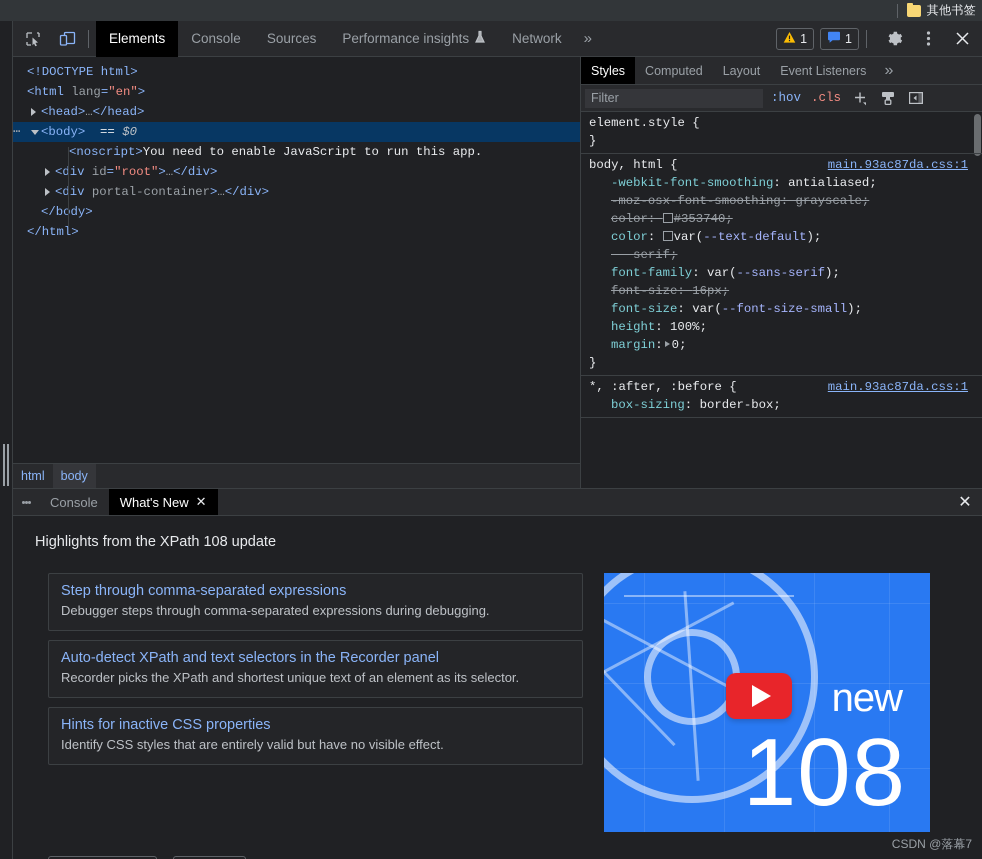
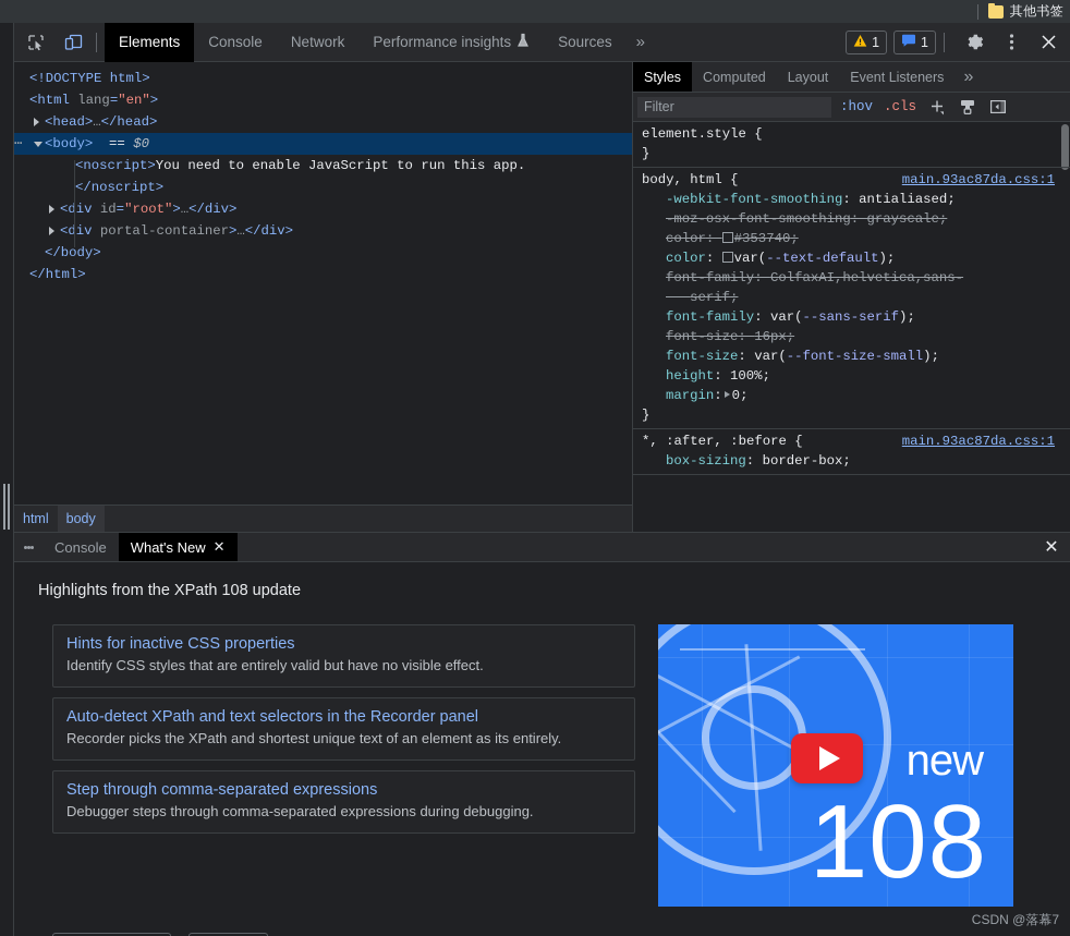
  其他书签
  Elements
  Console
- Sources
+ Network
  Performance insights
- Network
+ Sources
  »
  1
  1
  <!DOCTYPE html>
  <html lang="en">
  <head>…</head>
  ⋯
  <body> == $0
  <noscript>You need to enable JavaScript to run this app.
+ </noscript>
  <div id="root">…</div>
  <div portal-container>…</div>
  </body>
  </html>
  html
  body
  Styles
  Computed
  Layout
  Event Listeners
  »
  Filter
  :hov
  .cls
  element.style {
  }
  body, html {
  main.93ac87da.css:1
  -webkit-font-smoothing: antialiased;
  -moz-osx-font-smoothing: grayscale;
  color: #353740;
  color: var(--text-default);
+ font-family: ColfaxAI,helvetica,sans-
  serif;
  font-family: var(--sans-serif);
  font-size: 16px;
  font-size: var(--font-size-small);
  height: 100%;
  margin: 0;
  }
  *, :after, :before {
  main.93ac87da.css:1
  box-sizing: border-box;
  Console
  What's New
  ✕
  ✕
  Highlights from the XPath 108 update
- Step through comma-separated expressions
+ Hints for inactive CSS properties
- Debugger steps through comma-separated expressions during debugging.
+ Identify CSS styles that are entirely valid but have no visible effect.
  Auto-detect XPath and text selectors in the Recorder panel
- Recorder picks the XPath and shortest unique text of an element as its selector.
+ Recorder picks the XPath and shortest unique text of an element as its entirely.
- Hints for inactive CSS properties
+ Step through comma-separated expressions
- Identify CSS styles that are entirely valid but have no visible effect.
+ Debugger steps through comma-separated expressions during debugging.
  new
  108
  CSDN @落幕7
